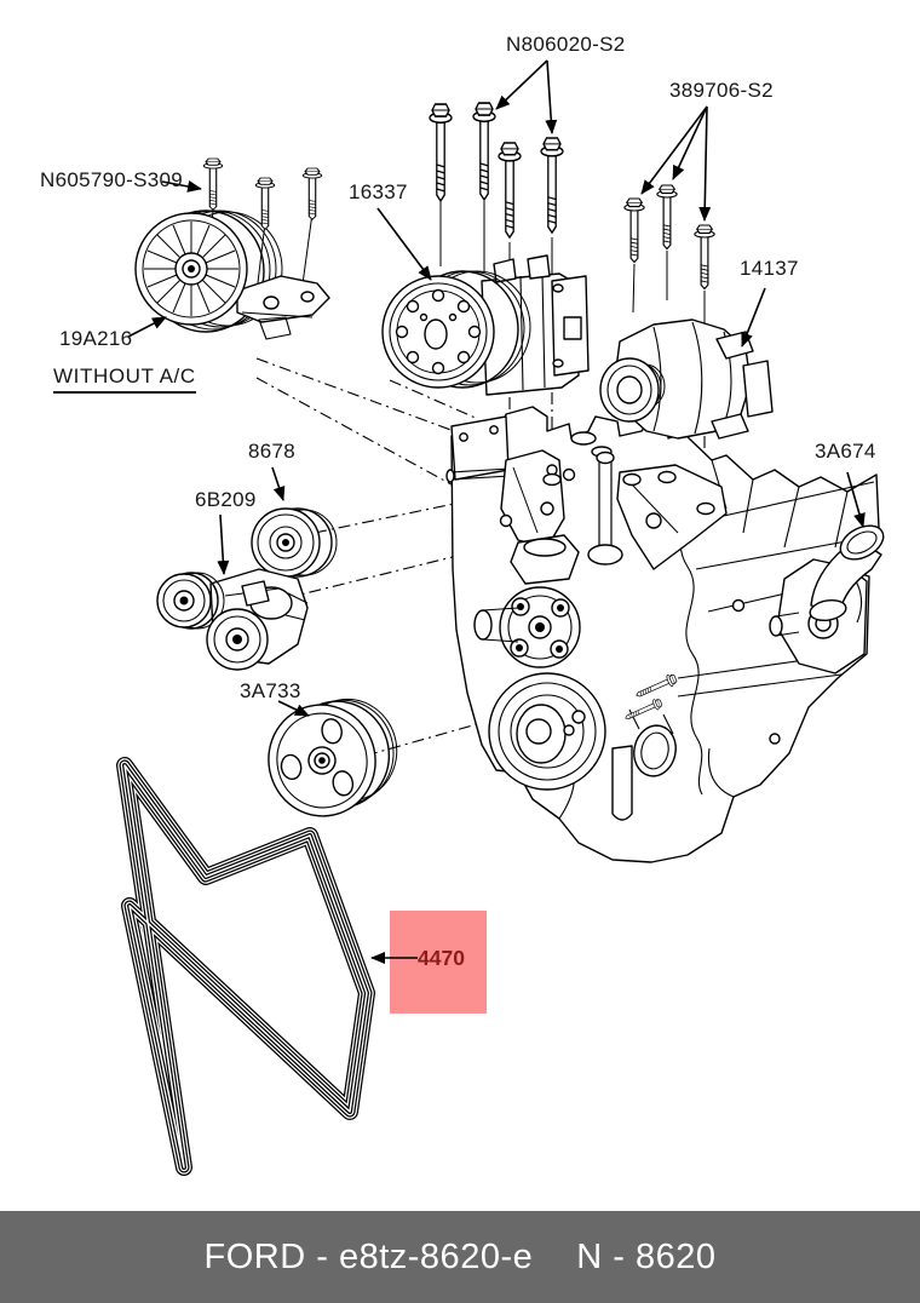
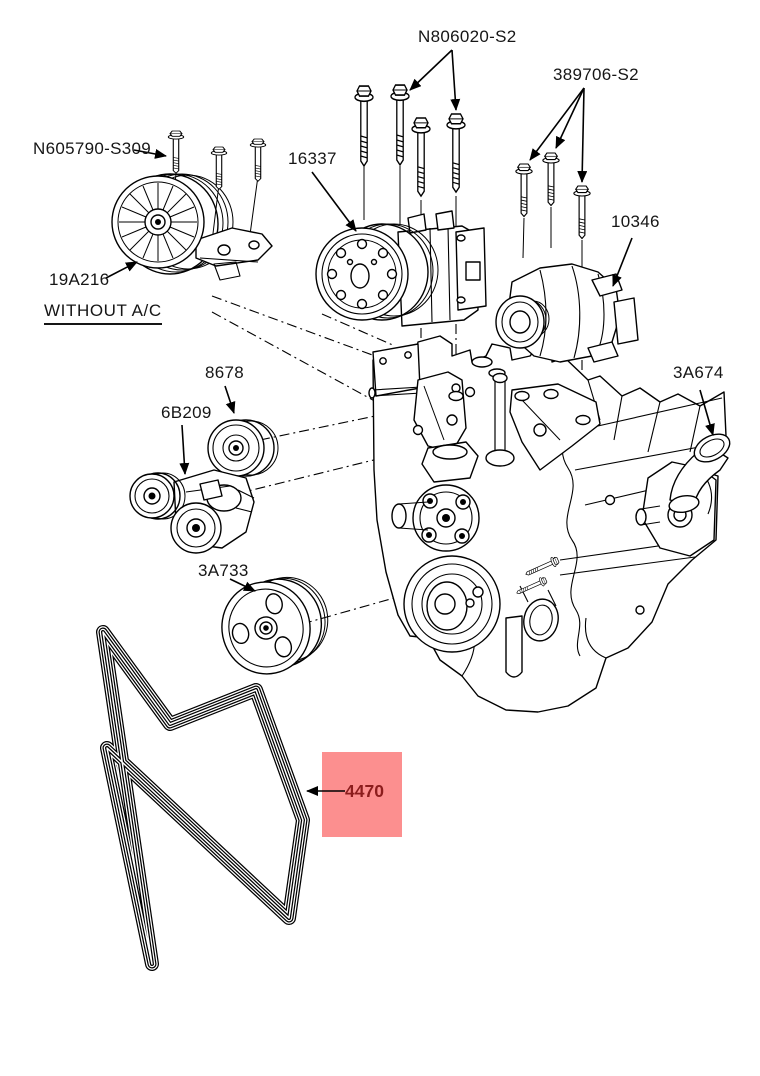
  N806020-S2
  389706-S2
  N605790-S309
  16337
- 14137
+ 10346
  19A216
  WITHOUT A/C
  8678
  6B209
  3A674
  3A733
  4470
- FORD - e8tz-8620-e
- N - 8620
